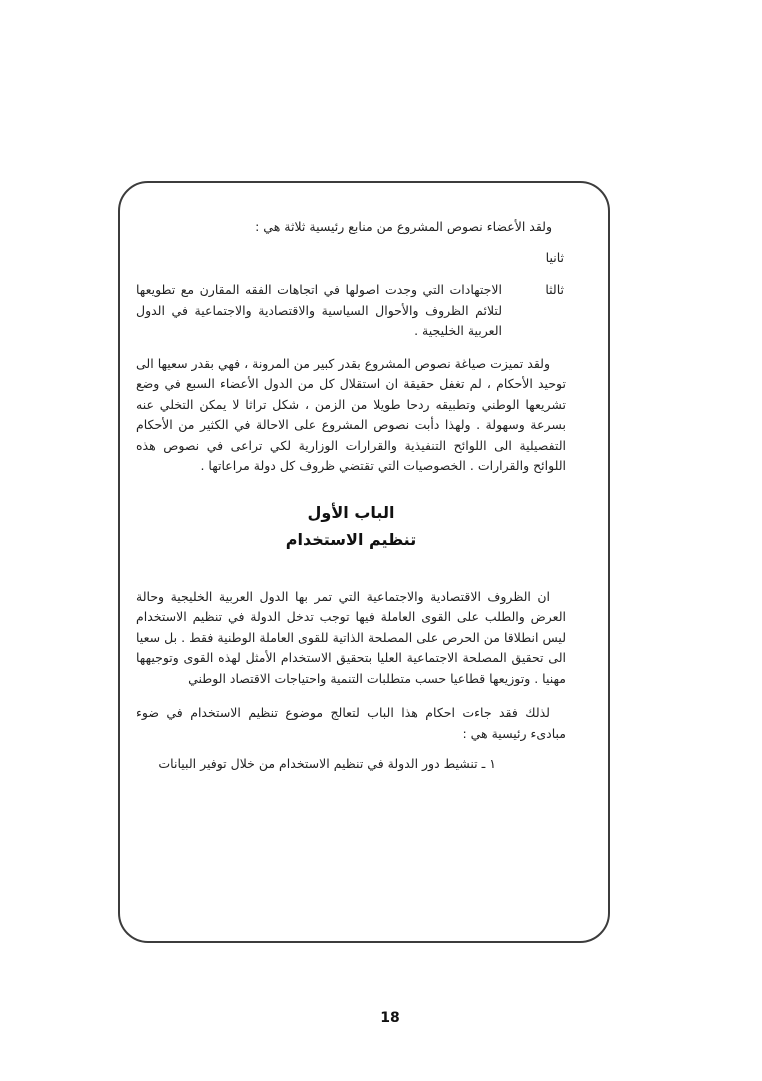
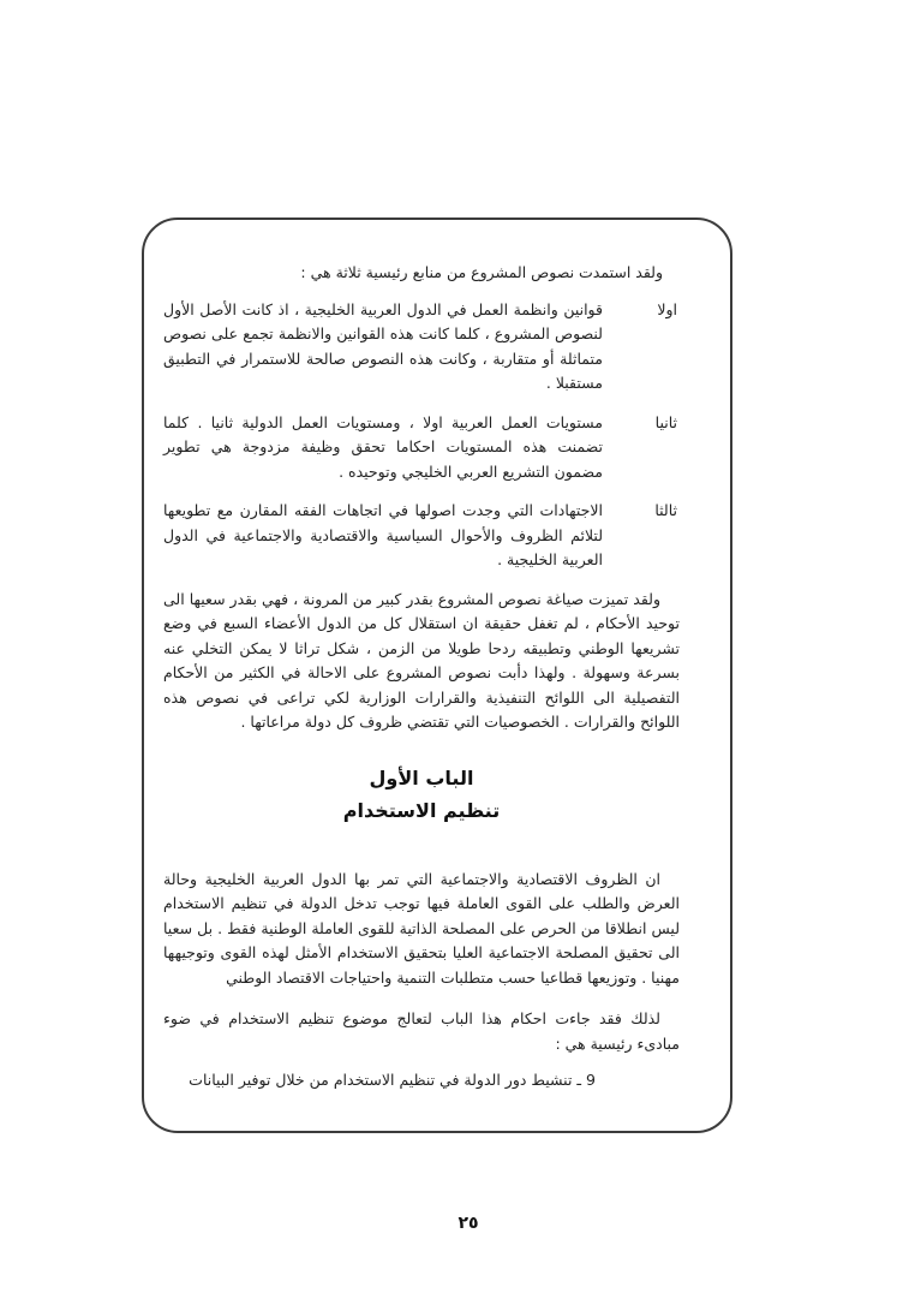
- ولقد الأعضاء نصوص المشروع من منابع رئيسية ثلاثة هي :
+ ولقد استمدت نصوص المشروع من منابع رئيسية ثلاثة هي :
+ اولا
+ قوانين وانظمة العمل في الدول العربية الخليجية ، اذ كانت الأصل الأول لنصوص المشروع ، كلما كانت هذه القوانين والانظمة تجمع على نصوص متماثلة أو متقاربة ، وكانت هذه النصوص صالحة للاستمرار في التطبيق مستقبلا .
  ثانيا
+ مستويات العمل العربية اولا ، ومستويات العمل الدولية ثانيا . كلما تضمنت هذه المستويات احكاما تحقق وظيفة مزدوجة هي تطوير مضمون التشريع العربي الخليجي وتوحيده .
  ثالثا
  الاجتهادات التي وجدت اصولها في اتجاهات الفقه المقارن مع تطويعها لتلائم الظروف والأحوال السياسية والاقتصادية والاجتماعية في الدول العربية الخليجية .
  ولقد تميزت صياغة نصوص المشروع بقدر كبير من المرونة ، فهي بقدر سعيها الى توحيد الأحكام ، لم تغفل حقيقة ان استقلال كل من الدول الأعضاء السبع في وضع تشريعها الوطني وتطبيقه ردحا طويلا من الزمن ، شكل تراثا لا يمكن التخلي عنه بسرعة وسهولة . ولهذا دأبت نصوص المشروع على الاحالة في الكثير من الأحكام التفصيلية الى اللوائح التنفيذية والقرارات الوزارية لكي تراعى في نصوص هذه اللوائح والقرارات . الخصوصيات التي تقتضي ظروف كل دولة مراعاتها .
  الباب الأول
  تنظيم الاستخدام
  ان الظروف الاقتصادية والاجتماعية التي تمر بها الدول العربية الخليجية وحالة العرض والطلب على القوى العاملة فيها توجب تدخل الدولة في تنظيم الاستخدام ليس انطلاقا من الحرص على المصلحة الذاتية للقوى العاملة الوطنية فقط . بل سعيا الى تحقيق المصلحة الاجتماعية العليا بتحقيق الاستخدام الأمثل لهذه القوى وتوجيهها مهنيا . وتوزيعها قطاعيا حسب متطلبات التنمية واحتياجات الاقتصاد الوطني
  لذلك فقد جاءت احكام هذا الباب لتعالج موضوع تنظيم الاستخدام في ضوء مبادىء رئيسية هي :
- ١ ـ تنشيط دور الدولة في تنظيم الاستخدام من خلال توفير البيانات
+ 9 ـ تنشيط دور الدولة في تنظيم الاستخدام من خلال توفير البيانات
- 18
+ ٢٥
